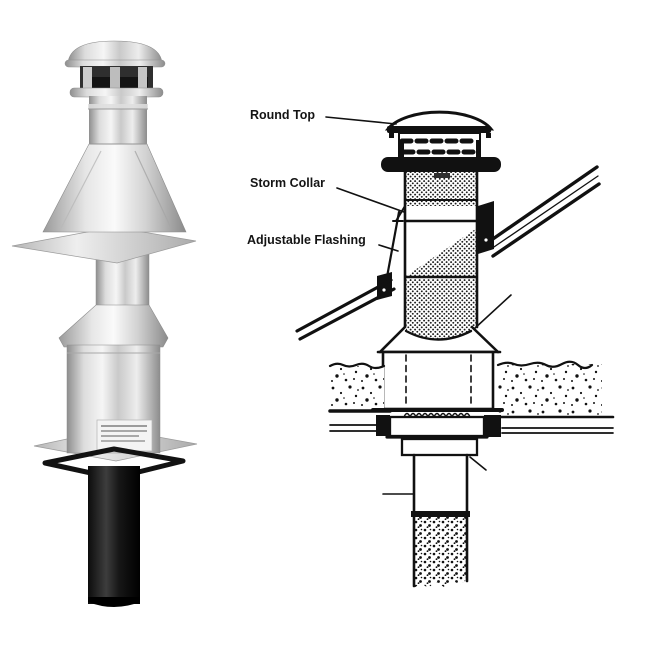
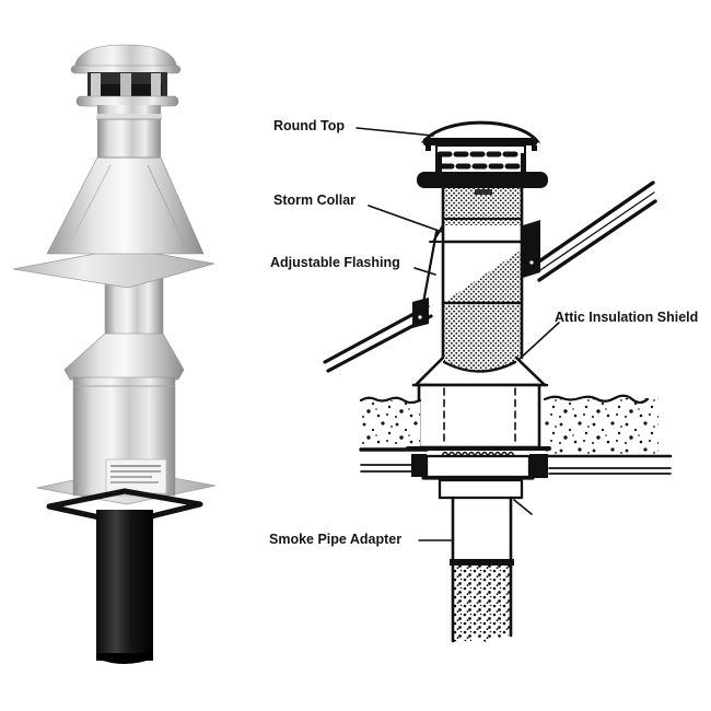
  Round Top
  Storm Collar
  Adjustable Flashing
+ Attic Insulation Shield
+ Smoke Pipe Adapter
